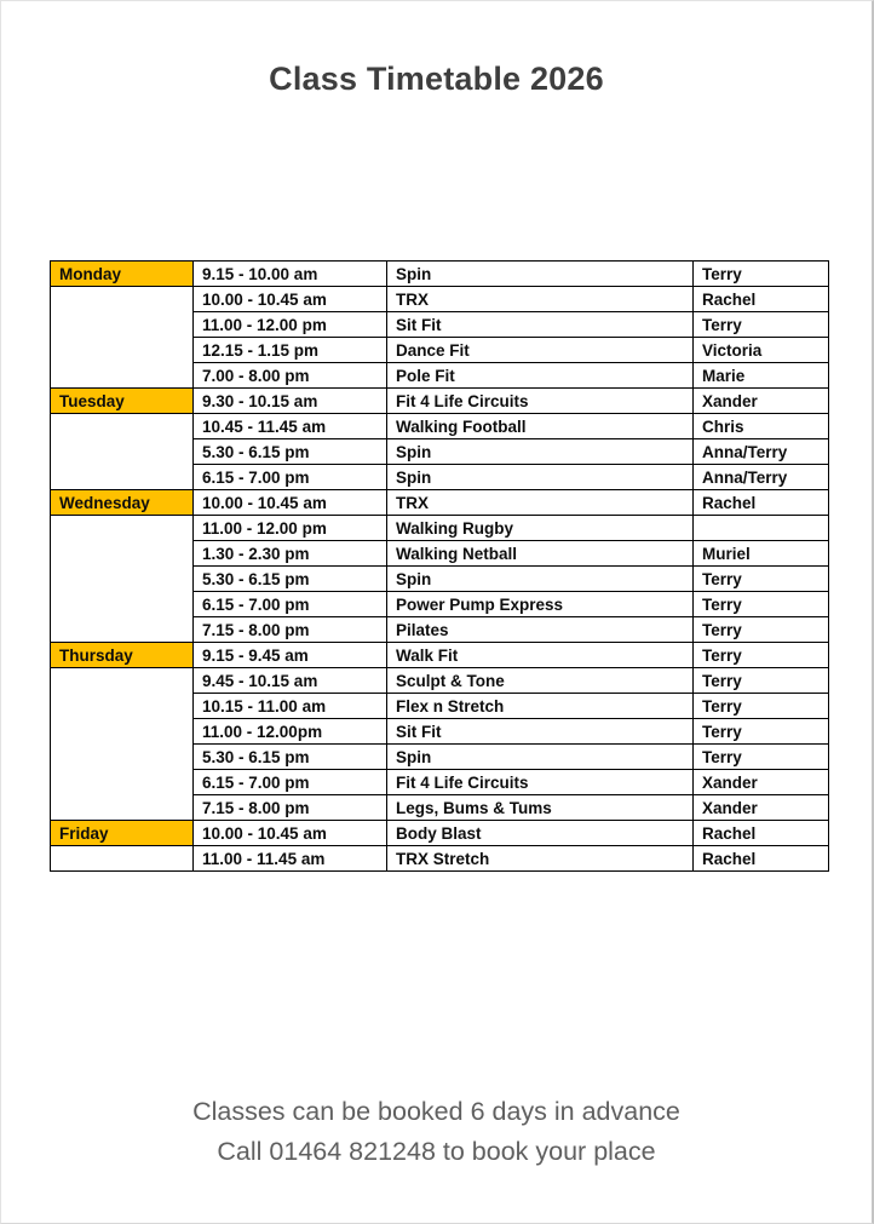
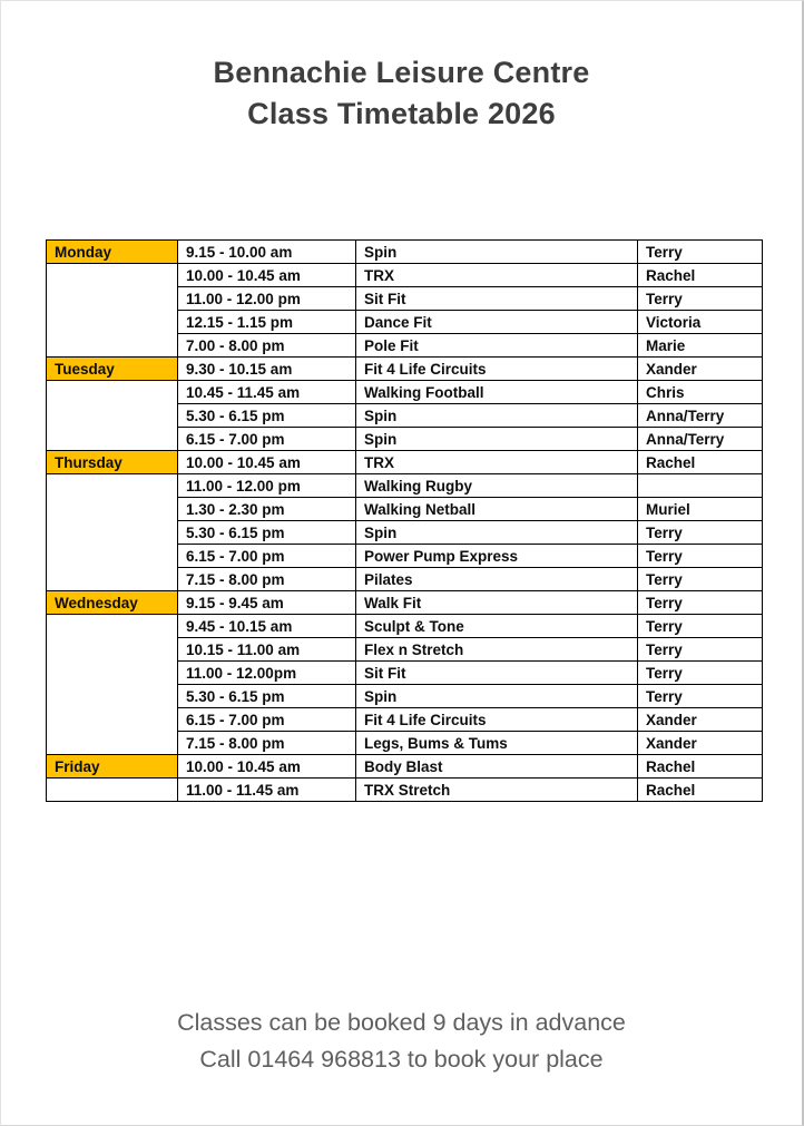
+ Bennachie Leisure Centre
  Class Timetable 2026
  Monday	9.15 - 10.00 am	Spin	Terry
  	10.00 - 10.45 am	TRX	Rachel
  11.00 - 12.00 pm	Sit Fit	Terry
  12.15 - 1.15 pm	Dance Fit	Victoria
  7.00 - 8.00 pm	Pole Fit	Marie
  Tuesday	9.30 - 10.15 am	Fit 4 Life Circuits	Xander
  	10.45 - 11.45 am	Walking Football	Chris
  5.30 - 6.15 pm	Spin	Anna/Terry
  6.15 - 7.00 pm	Spin	Anna/Terry
- Wednesday	10.00 - 10.45 am	TRX	Rachel
+ Thursday	10.00 - 10.45 am	TRX	Rachel
  	11.00 - 12.00 pm	Walking Rugby
  1.30 - 2.30 pm	Walking Netball	Muriel
  5.30 - 6.15 pm	Spin	Terry
  6.15 - 7.00 pm	Power Pump Express	Terry
  7.15 - 8.00 pm	Pilates	Terry
- Thursday	9.15 - 9.45 am	Walk Fit	Terry
+ Wednesday	9.15 - 9.45 am	Walk Fit	Terry
  	9.45 - 10.15 am	Sculpt & Tone	Terry
  10.15 - 11.00 am	Flex n Stretch	Terry
  11.00 - 12.00pm	Sit Fit	Terry
  5.30 - 6.15 pm	Spin	Terry
  6.15 - 7.00 pm	Fit 4 Life Circuits	Xander
  7.15 - 8.00 pm	Legs, Bums & Tums	Xander
  Friday	10.00 - 10.45 am	Body Blast	Rachel
  	11.00 - 11.45 am	TRX Stretch	Rachel
- Classes can be booked 6 days in advance
+ Classes can be booked 9 days in advance
- Call 01464 821248 to book your place
+ Call 01464 968813 to book your place
